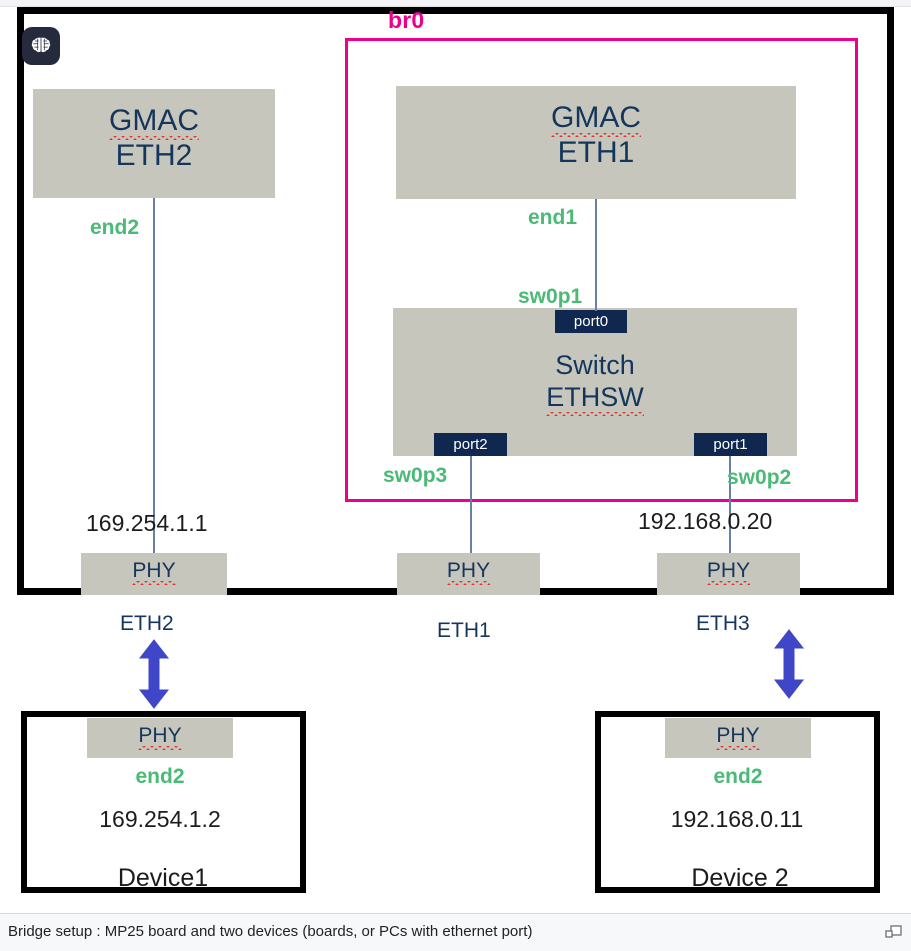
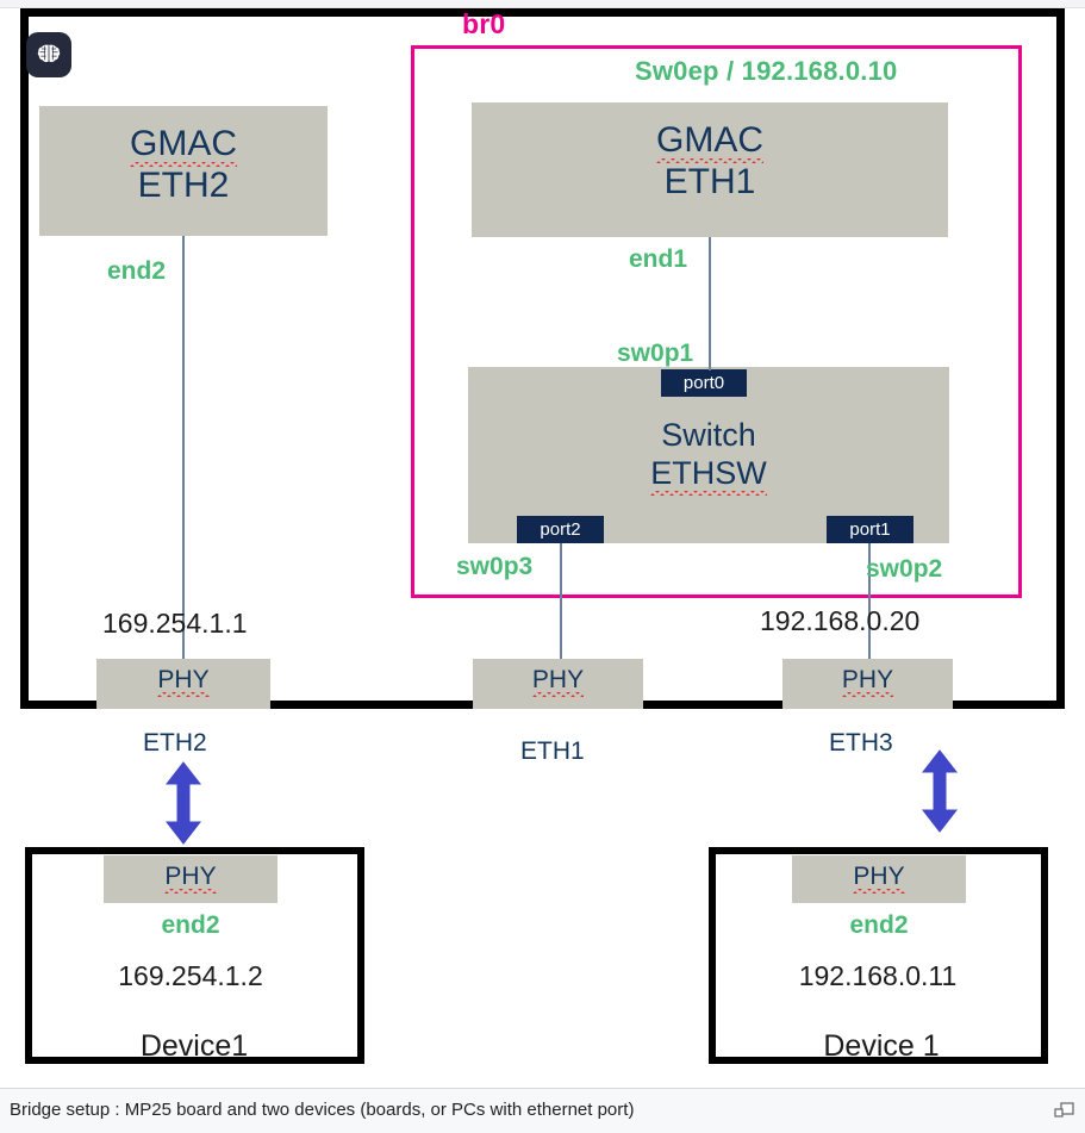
  br0
+ Sw0ep / 192.168.0.10
  GMAC
  ETH2
  GMAC
  ETH1
  Switch
  ETHSW
  port0
  port2
  port1
  end2
  end1
  sw0p1
  sw0p3
  sw0p2
  169.254.1.1
  192.168.0.20
  PHY
  PHY
  PHY
  ETH2
  ETH1
  ETH3
  PHY
  end2
  169.254.1.2
  Device1
  PHY
  end2
  192.168.0.11
- Device 2
+ Device 1
  Bridge setup : MP25 board and two devices (boards, or PCs with ethernet port)
